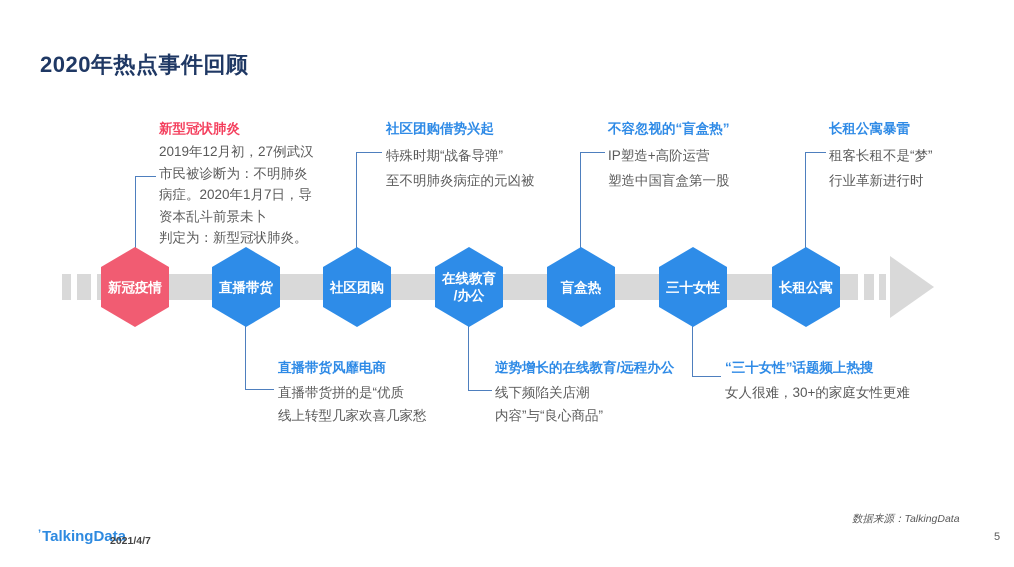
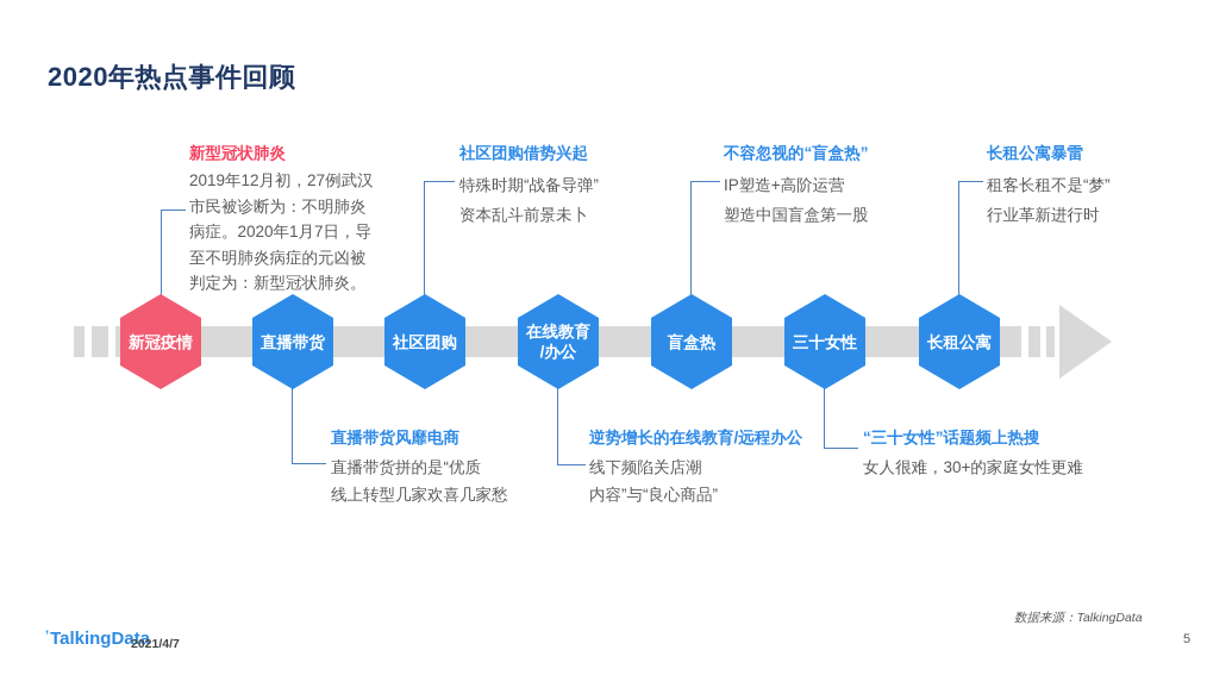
  2020年热点事件回顾
  新型冠状肺炎
  2019年12月初，27例武汉
  市民被诊断为：不明肺炎
  病症。2020年1月7日，导
- 资本乱斗前景未卜
+ 至不明肺炎病症的元凶被
  判定为：新型冠状肺炎。
  社区团购借势兴起
  特殊时期“战备导弹”
- 至不明肺炎病症的元凶被
+ 资本乱斗前景未卜
  不容忽视的“盲盒热”
  IP塑造+高阶运营
  塑造中国盲盒第一股
  长租公寓暴雷
  租客长租不是“梦”
  行业革新进行时
  直播带货风靡电商
  直播带货拼的是“优质
  线上转型几家欢喜几家愁
  逆势增长的在线教育/远程办公
  线下频陷关店潮
  内容”与“良心商品”
  “三十女性”话题频上热搜
  女人很难，30+的家庭女性更难
  新冠疫情
  直播带货
  社区团购
  在线教育
  /办公
  盲盒热
  三十女性
  长租公寓
  ’TalkingData
  2021/4/7
  数据来源：TalkingData
  5
